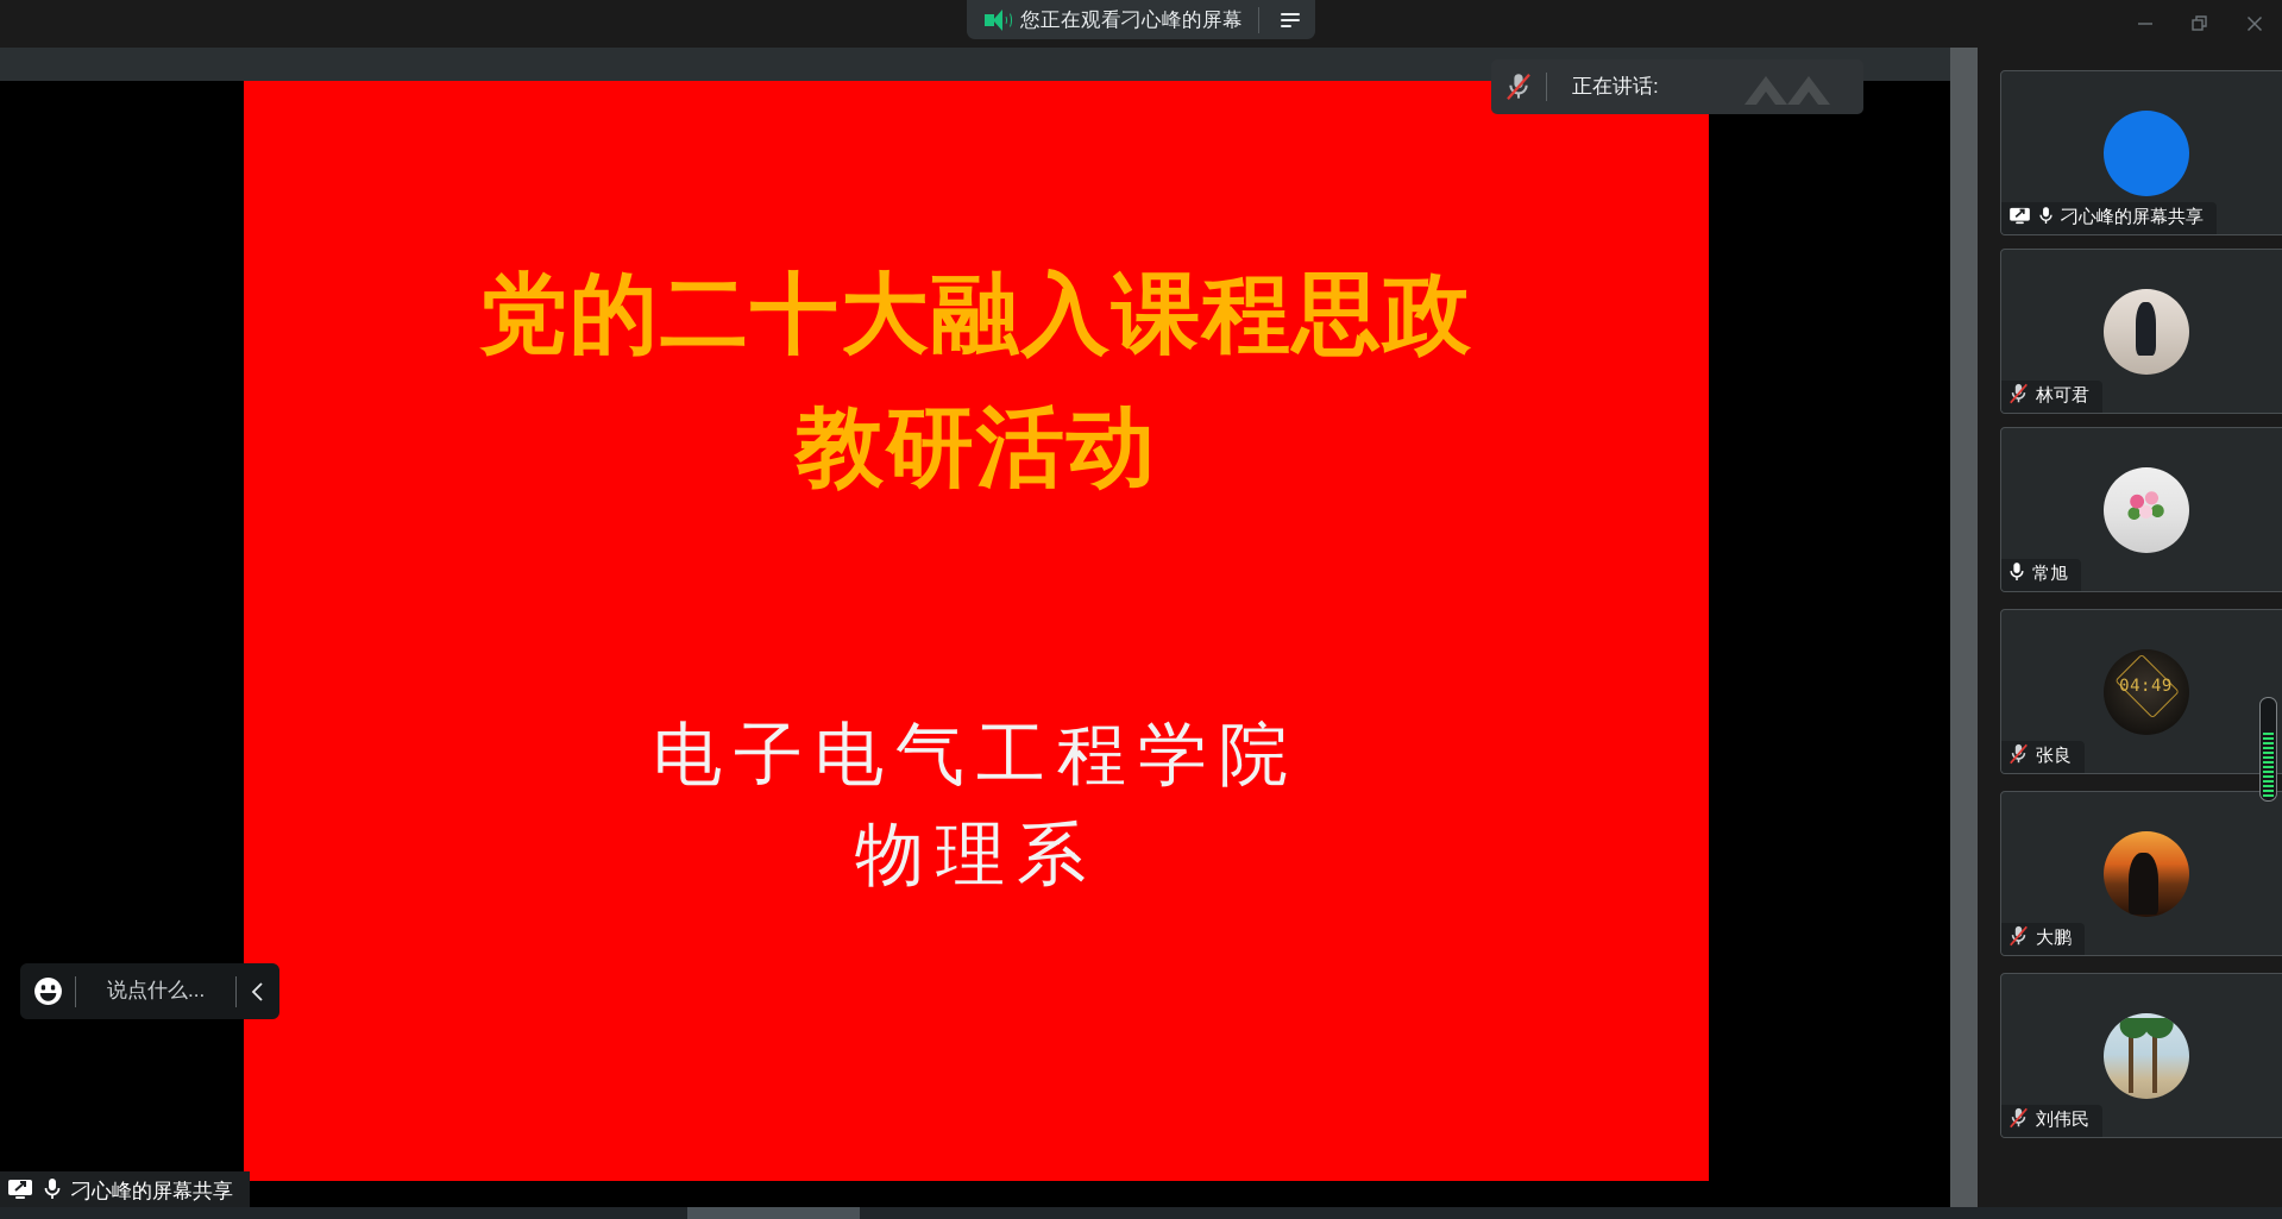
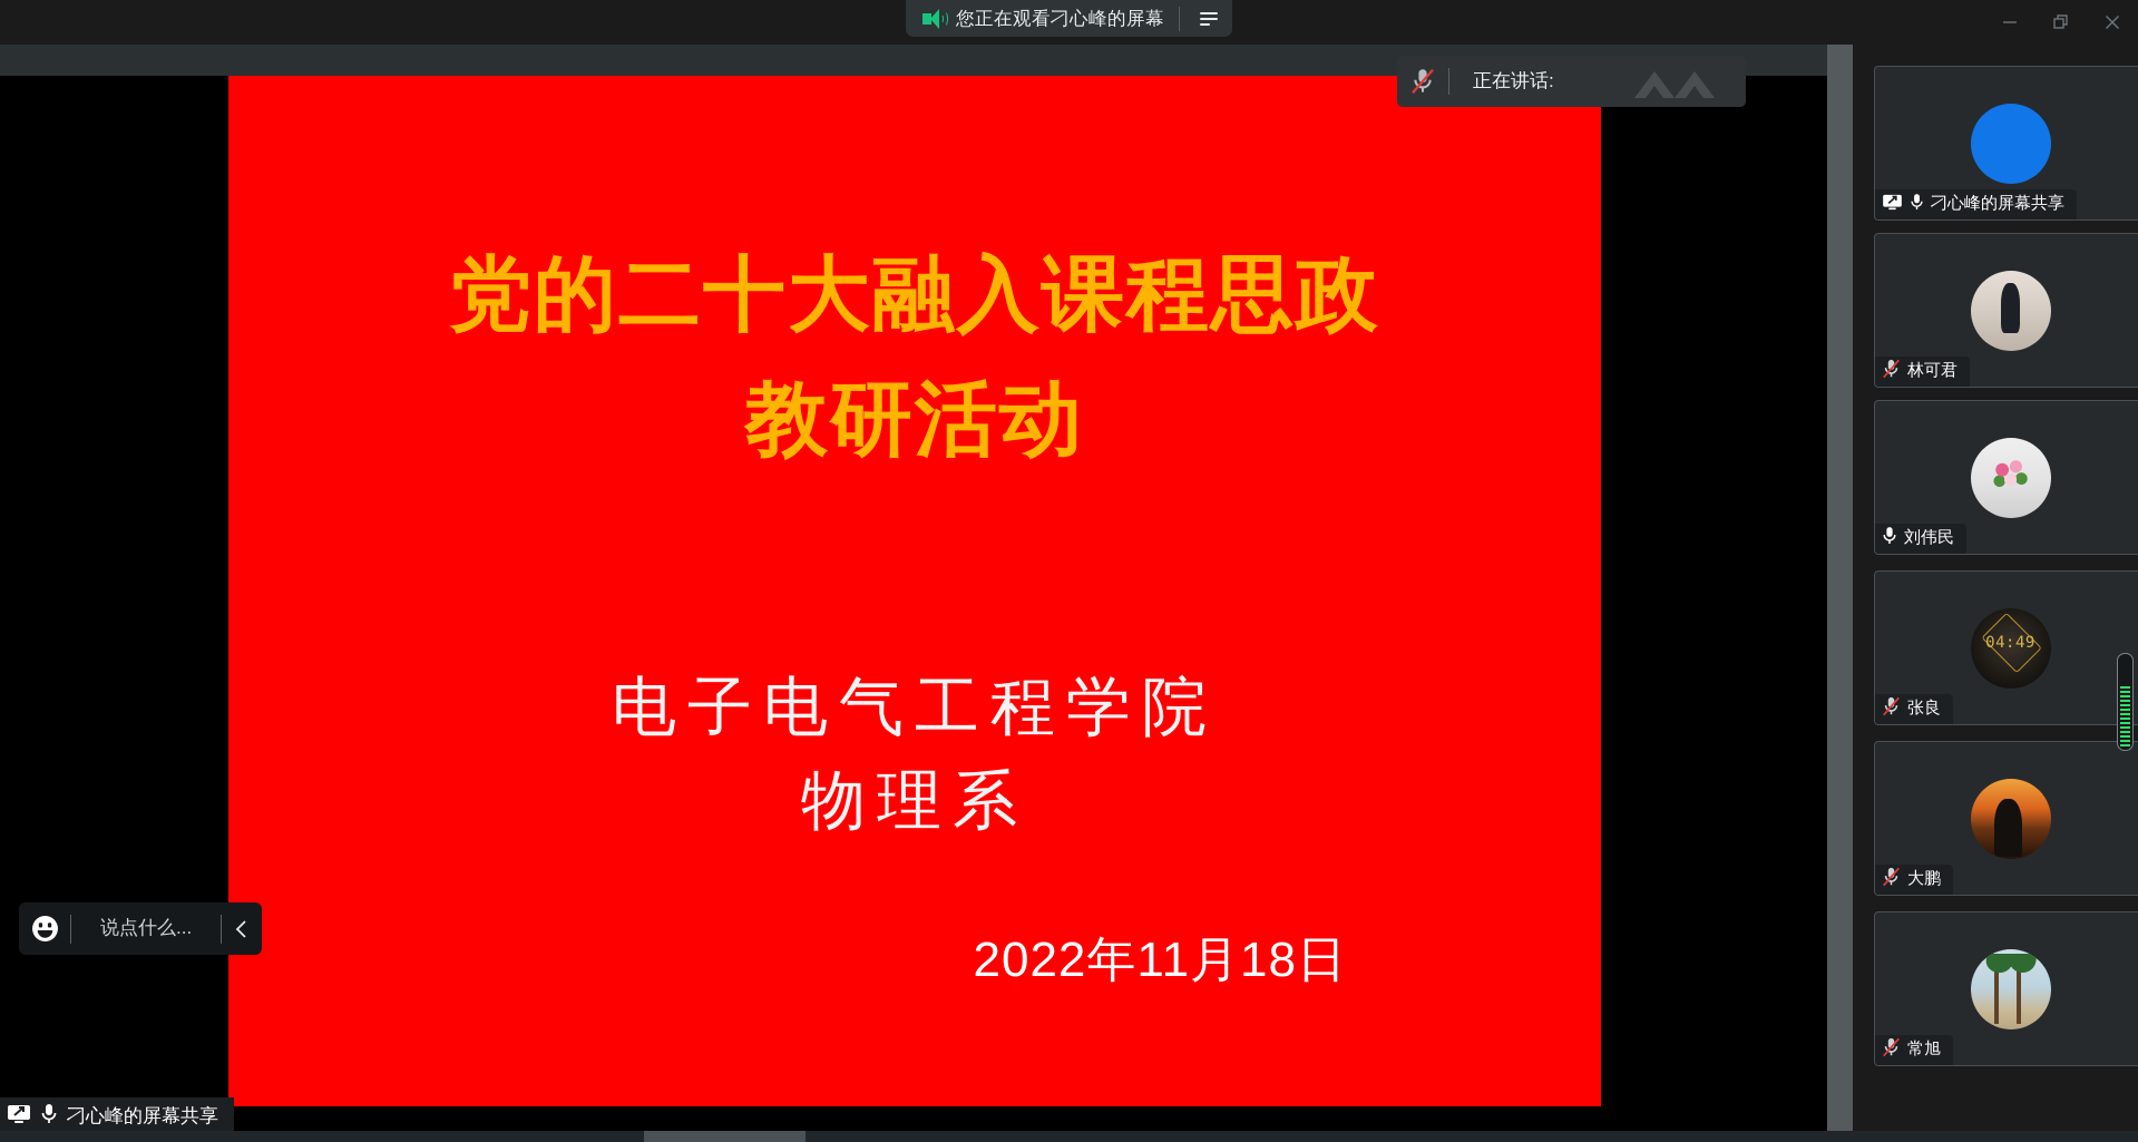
  您正在观看刁心峰的屏幕
  党的二十大融入课程思政
  教研活动
  电子电气工程学院
  物理系
+ 2022年11月18日
  说点什么...
  刁心峰的屏幕共享
  刁心峰的屏幕共享
  林可君
- 常旭
+ 刘伟民
  04:49
  张良
  大鹏
- 刘伟民
+ 常旭
  正在讲话:
